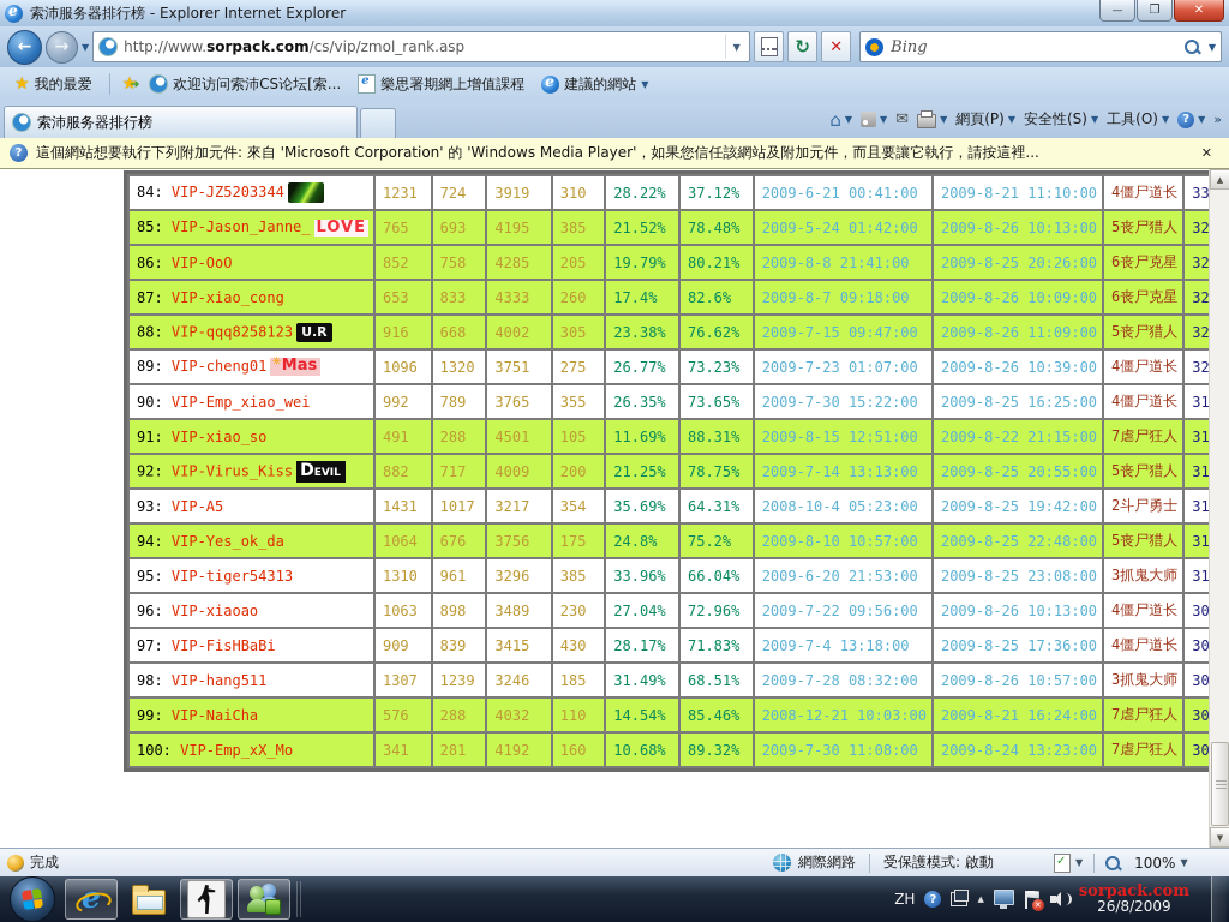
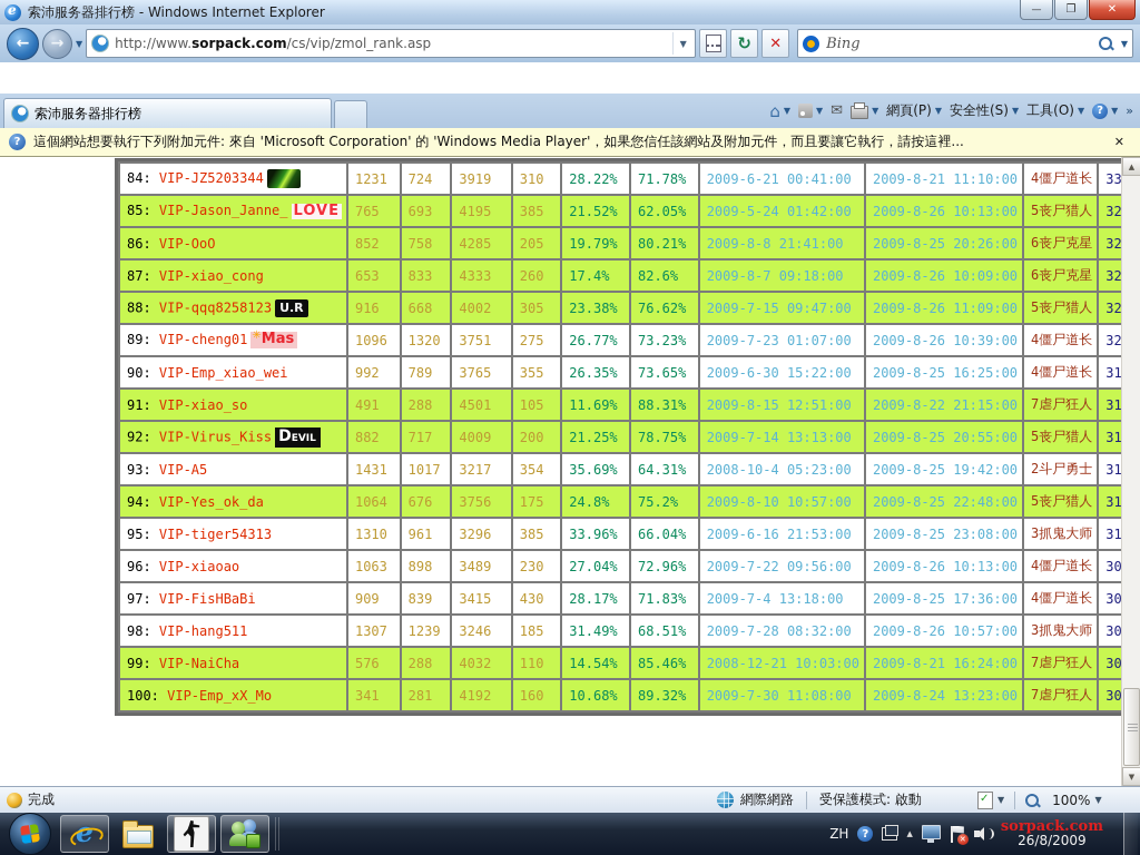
- 索沛服务器排行榜 - Explorer Internet Explorer
+ 索沛服务器排行榜 - Windows Internet Explorer
  http://www.sorpack.com/cs/vip/zmol_rank.asp
  Bing
- 我的最爱
- 欢迎访问索沛CS论坛[索...
- 樂思署期網上增值課程
- 建議的網站
  索沛服务器排行榜
  網頁(P)
  安全性(S)
  工具(O)
  這個網站想要執行下列附加元件: 來自 'Microsoft Corporation' 的 'Windows Media Player'，如果您信任該網站及附加元件，而且要讓它執行，請按這裡...
- 84: VIP-JZ5203344	1231	724	3919	310	28.22%	37.12%	2009-6-21 00:41:00	2009-8-21 11:10:00	4僵尸道长	33
+ 84: VIP-JZ5203344	1231	724	3919	310	28.22%	71.78%	2009-6-21 00:41:00	2009-8-21 11:10:00	4僵尸道长	33
- 85: VIP-Jason_Janne_ LOVE	765	693	4195	385	21.52%	78.48%	2009-5-24 01:42:00	2009-8-26 10:13:00	5丧尸猎人	32
+ 85: VIP-Jason_Janne_ LOVE	765	693	4195	385	21.52%	62.05%	2009-5-24 01:42:00	2009-8-26 10:13:00	5丧尸猎人	32
  86: VIP-OoO	852	758	4285	205	19.79%	80.21%	2009-8-8 21:41:00	2009-8-25 20:26:00	6丧尸克星	32
  87: VIP-xiao_cong	653	833	4333	260	17.4%	82.6%	2009-8-7 09:18:00	2009-8-26 10:09:00	6丧尸克星	32
  88: VIP-qqq8258123 U.R	916	668	4002	305	23.38%	76.62%	2009-7-15 09:47:00	2009-8-26 11:09:00	5丧尸猎人	32
  89: VIP-cheng01 Mas	1096	1320	3751	275	26.77%	73.23%	2009-7-23 01:07:00	2009-8-26 10:39:00	4僵尸道长	32
- 90: VIP-Emp_xiao_wei	992	789	3765	355	26.35%	73.65%	2009-7-30 15:22:00	2009-8-25 16:25:00	4僵尸道长	31
+ 90: VIP-Emp_xiao_wei	992	789	3765	355	26.35%	73.65%	2009-6-30 15:22:00	2009-8-25 16:25:00	4僵尸道长	31
  91: VIP-xiao_so	491	288	4501	105	11.69%	88.31%	2009-8-15 12:51:00	2009-8-22 21:15:00	7虐尸狂人	31
  92: VIP-Virus_Kiss DEVIL	882	717	4009	200	21.25%	78.75%	2009-7-14 13:13:00	2009-8-25 20:55:00	5丧尸猎人	31
  93: VIP-A5	1431	1017	3217	354	35.69%	64.31%	2008-10-4 05:23:00	2009-8-25 19:42:00	2斗尸勇士	31
  94: VIP-Yes_ok_da	1064	676	3756	175	24.8%	75.2%	2009-8-10 10:57:00	2009-8-25 22:48:00	5丧尸猎人	31
- 95: VIP-tiger54313	1310	961	3296	385	33.96%	66.04%	2009-6-20 21:53:00	2009-8-25 23:08:00	3抓鬼大师	31
+ 95: VIP-tiger54313	1310	961	3296	385	33.96%	66.04%	2009-6-16 21:53:00	2009-8-25 23:08:00	3抓鬼大师	31
  96: VIP-xiaoao	1063	898	3489	230	27.04%	72.96%	2009-7-22 09:56:00	2009-8-26 10:13:00	4僵尸道长	30
  97: VIP-FisHBaBi	909	839	3415	430	28.17%	71.83%	2009-7-4 13:18:00	2009-8-25 17:36:00	4僵尸道长	30
  98: VIP-hang511	1307	1239	3246	185	31.49%	68.51%	2009-7-28 08:32:00	2009-8-26 10:57:00	3抓鬼大师	30
  99: VIP-NaiCha	576	288	4032	110	14.54%	85.46%	2008-12-21 10:03:00	2009-8-21 16:24:00	7虐尸狂人	30
  100: VIP-Emp_xX_Mo	341	281	4192	160	10.68%	89.32%	2009-7-30 11:08:00	2009-8-24 13:23:00	7虐尸狂人	30
  完成
  網際網路
  受保護模式: 啟動
  100%
  ZH
  sorpack.com
  26/8/2009
